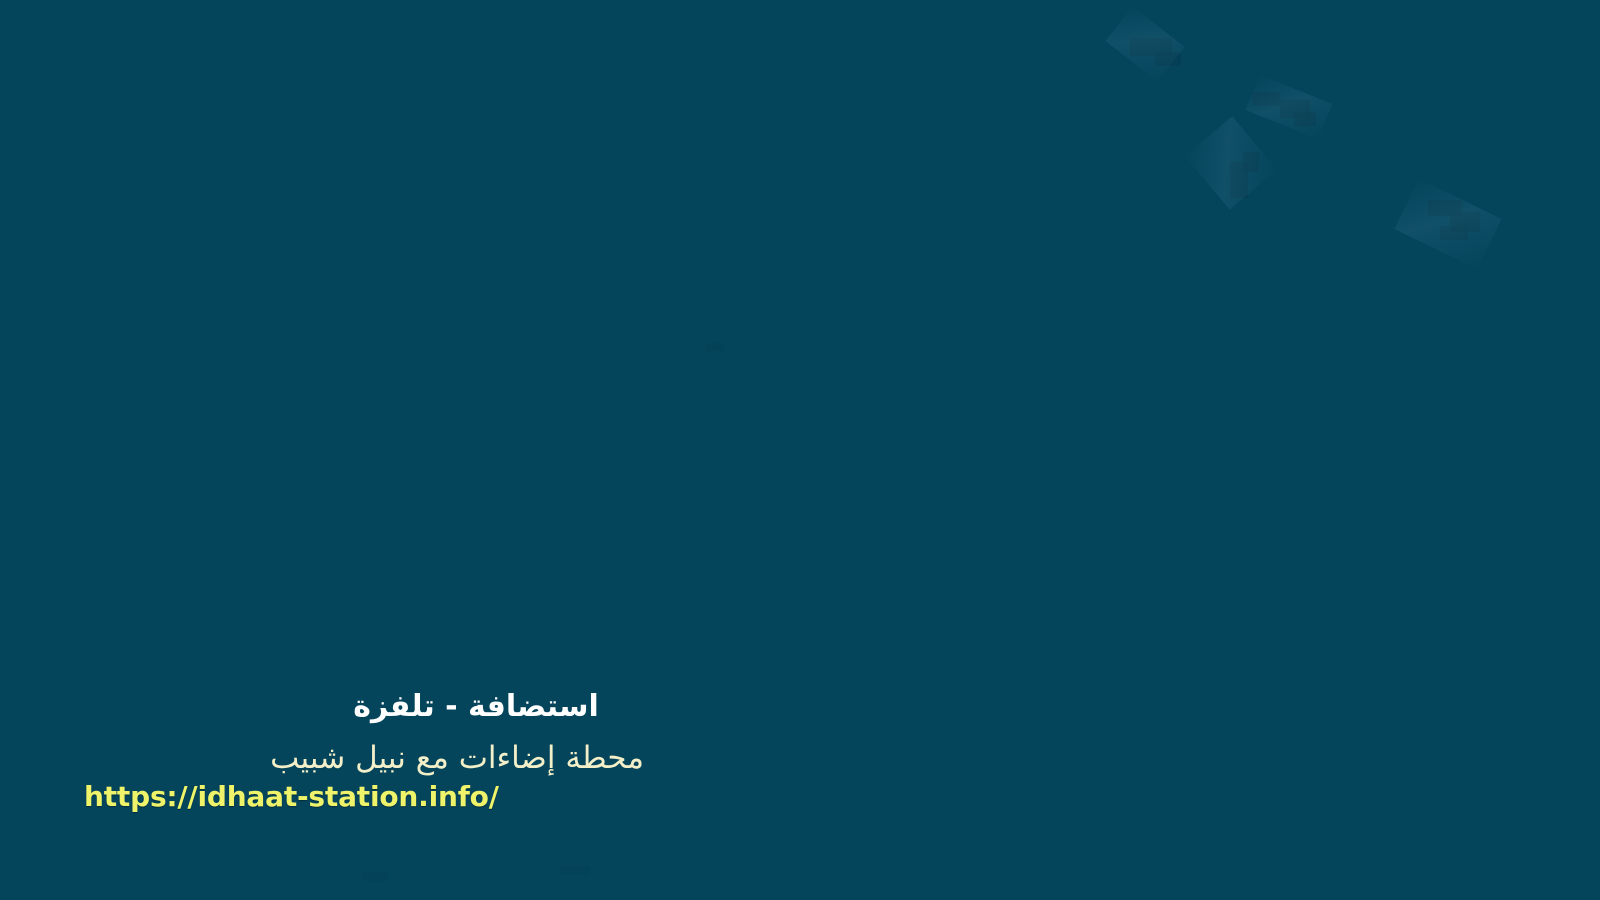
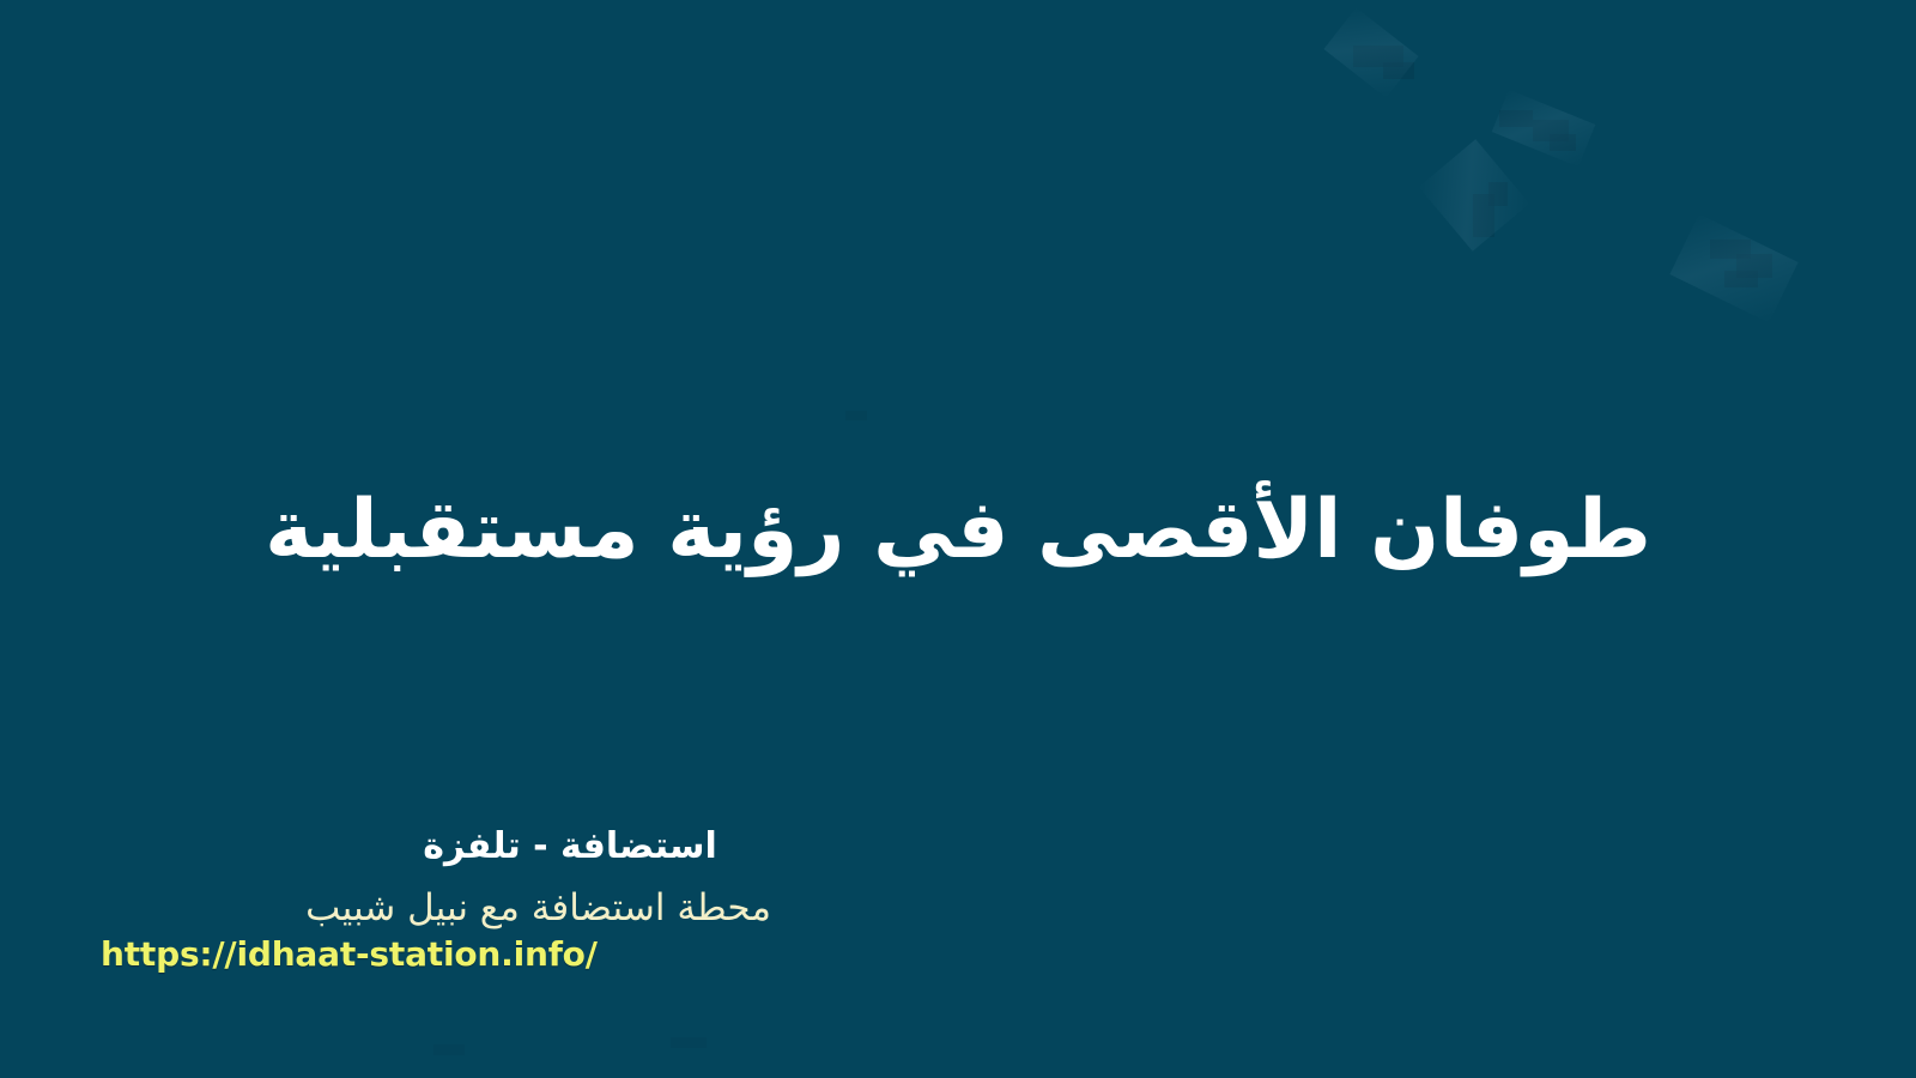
+ طوفان الأقصى في رؤية مستقبلية
  استضافة - تلفزة
- محطة إضاءات مع نبيل شبيب
+ محطة استضافة مع نبيل شبيب
  https://idhaat-station.info/
